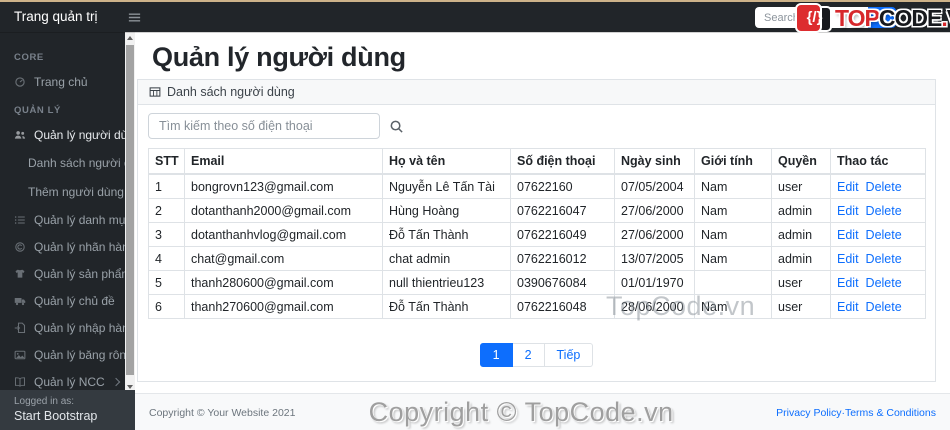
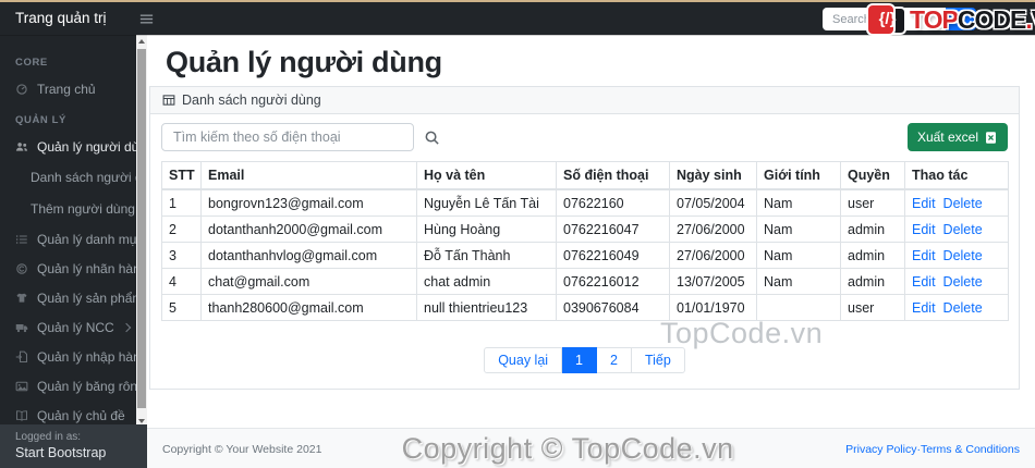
  Trang quản trị
  {/}
  TOPCODE.
  CORE
  Trang chủ
  QUẢN LÝ
  Quản lý người dù
  Danh sách người
  Thêm người dùng
  Quản lý danh mụ
  Quản lý nhãn hà
  Quản lý sản phẩ
- Quản lý chủ đề
+ Quản lý NCC
  Quản lý nhập hà
  Quản lý băng rôn
- Quản lý NCC
+ Quản lý chủ đề
  Logged in as:
  Start Bootstrap
  Quản lý người dùng
  Danh sách người dùng
  Tìm kiếm theo số điện thoại
+ Xuất excel
  STT	Email	Họ và tên	Số điện thoại	Ngày sinh	Giới tính	Quyền	Thao tác
  1	bongrovn123@gmail.com	Nguyễn Lê Tấn Tài	07622160	07/05/2004	Nam	user	Edit Delete
  2	dotanthanh2000@gmail.com	Hùng Hoàng	0762216047	27/06/2000	Nam	admin	Edit Delete
  3	dotanthanhvlog@gmail.com	Đỗ Tấn Thành	0762216049	27/06/2000	Nam	admin	Edit Delete
  4	chat@gmail.com	chat admin	0762216012	13/07/2005	Nam	admin	Edit Delete
  5	thanh280600@gmail.com	null thientrieu123	0390676084	01/01/1970		user	Edit Delete
- 6	thanh270600@gmail.com	Đỗ Tấn Thành	0762216048	28/06/2000	Nam	user	Edit Delete
  TopCode.vn
+ Quay lại
  1
  2
  Tiếp
  Copyright © Your Website 2021
  Copyright © TopCode.vn
  Privacy Policy·Terms & Conditions
